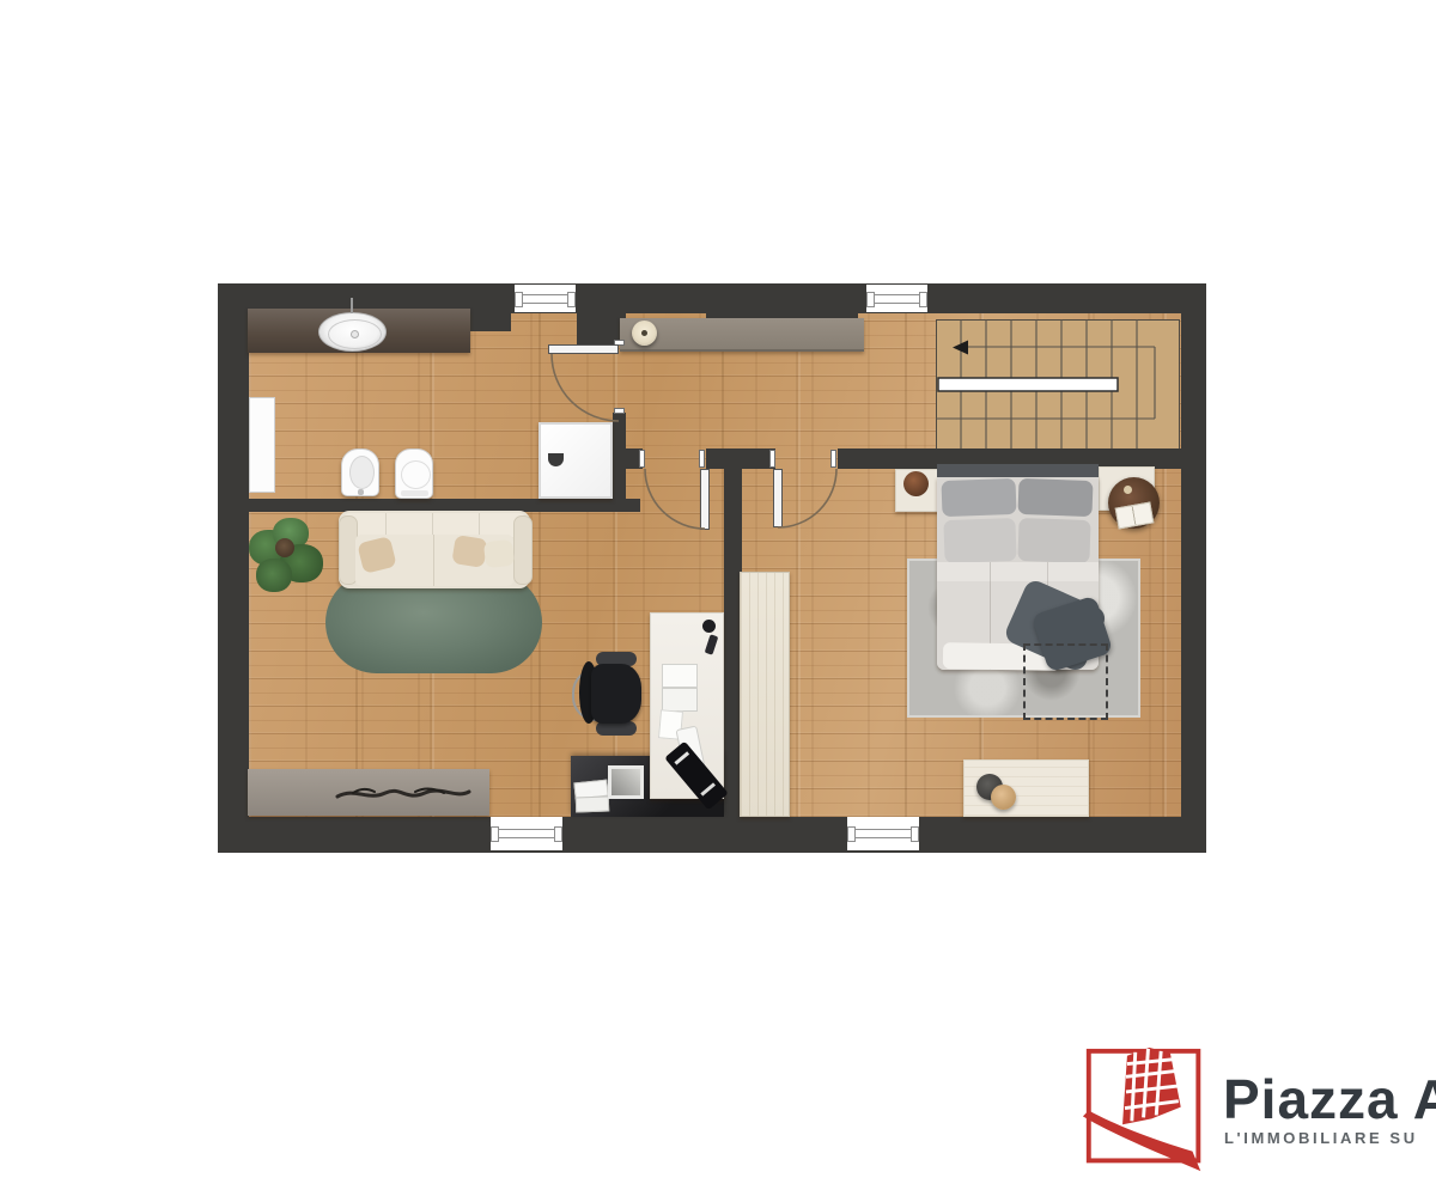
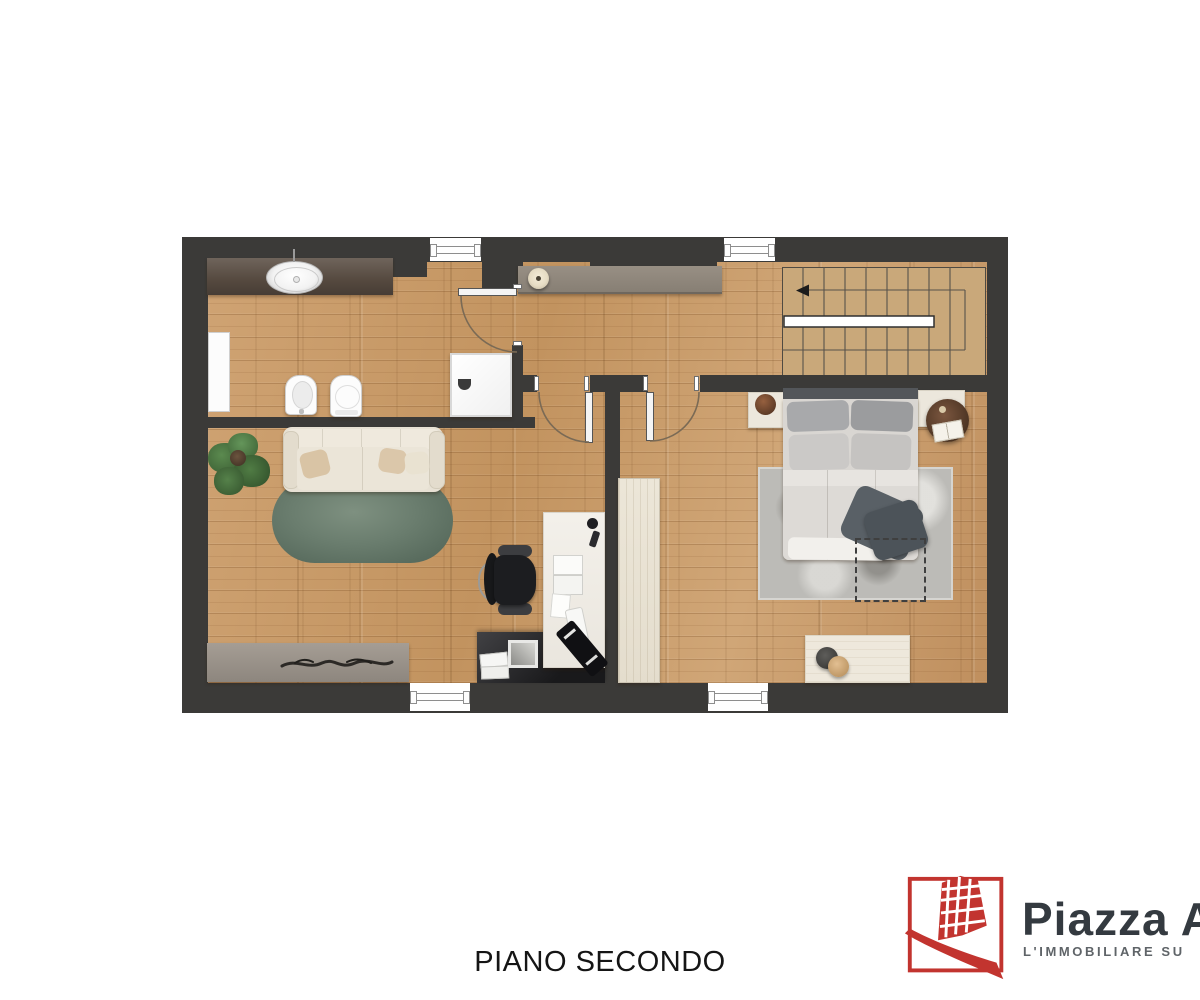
+ PIANO SECONDO
  Piazza A
  L'IMMOBILIARE SU
